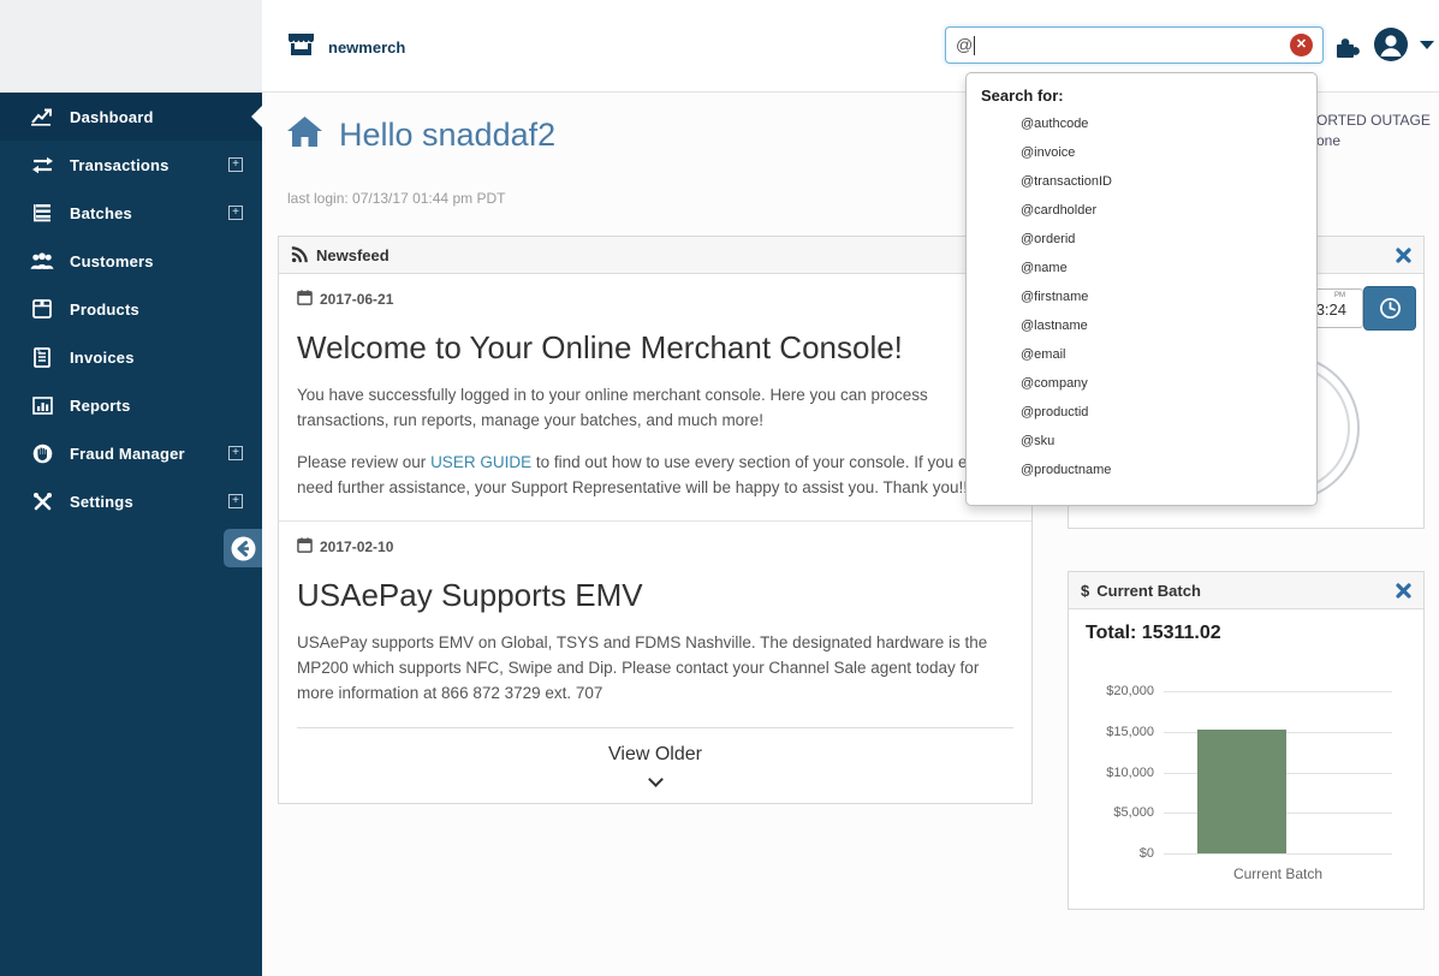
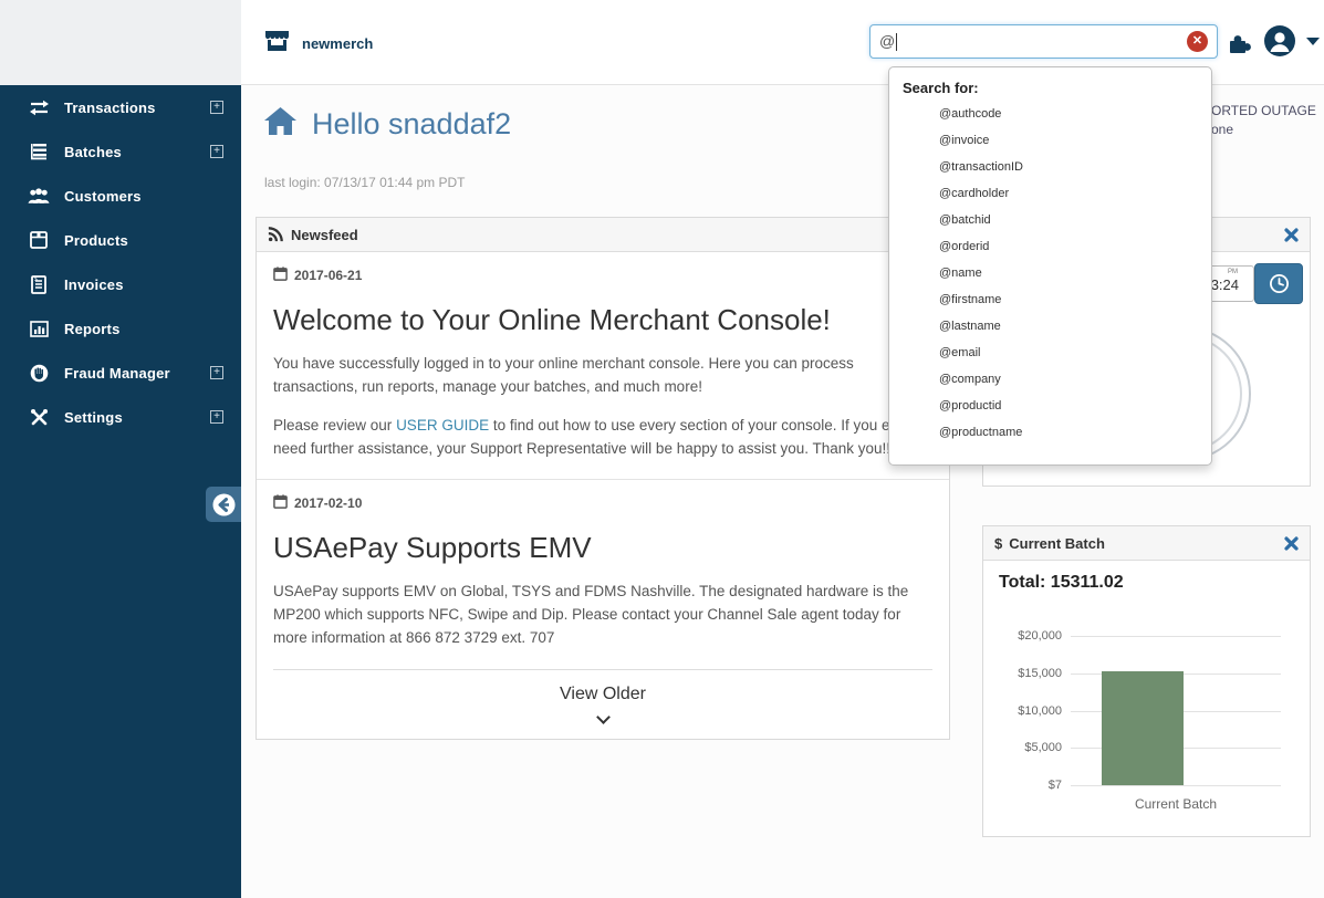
  newmerch
  @
  ✕
- Dashboard
  Transactions
  +
  Batches
  +
  Customers
  Products
  Invoices
  Reports
  Fraud Manager
  +
  Settings
  +
  Hello snaddaf2
  last login: 07/13/17 01:44 pm PDT
  ORTED OUTAGE
  one
  Newsfeed
  2017-06-21
  Welcome to Your Online Merchant Console!
  You have successfully logged in to your online merchant console. Here you can process transactions, run reports, manage your batches, and much more!
  Please review our USER GUIDE to find out how to use every section of your console. If you e need further assistance, your Support Representative will be happy to assist you. Thank you!
  2017-02-10
  USAePay Supports EMV
  USAePay supports EMV on Global, TSYS and FDMS Nashville. The designated hardware is the MP200 which supports NFC, Swipe and Dip. Please contact your Channel Sale agent today for more information at 866 872 3729 ext. 707
  View Older
  3:24
  $
  Current Batch
  Total: 15311.02
- $0
+ $7
  $5,000
  $10,000
  $15,000
  $20,000
  Current Batch
  Search for:
  @authcode
  @invoice
  @transactionID
  @cardholder
+ @batchid
  @orderid
  @name
  @firstname
  @lastname
  @email
  @company
  @productid
- @sku
  @productname
